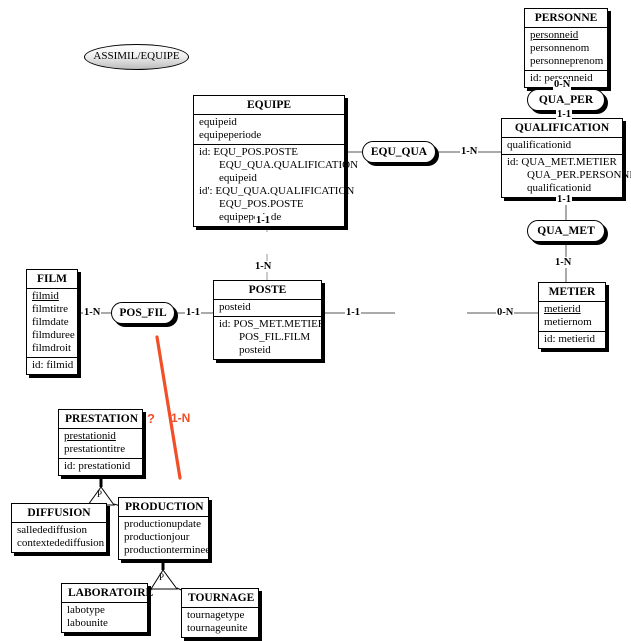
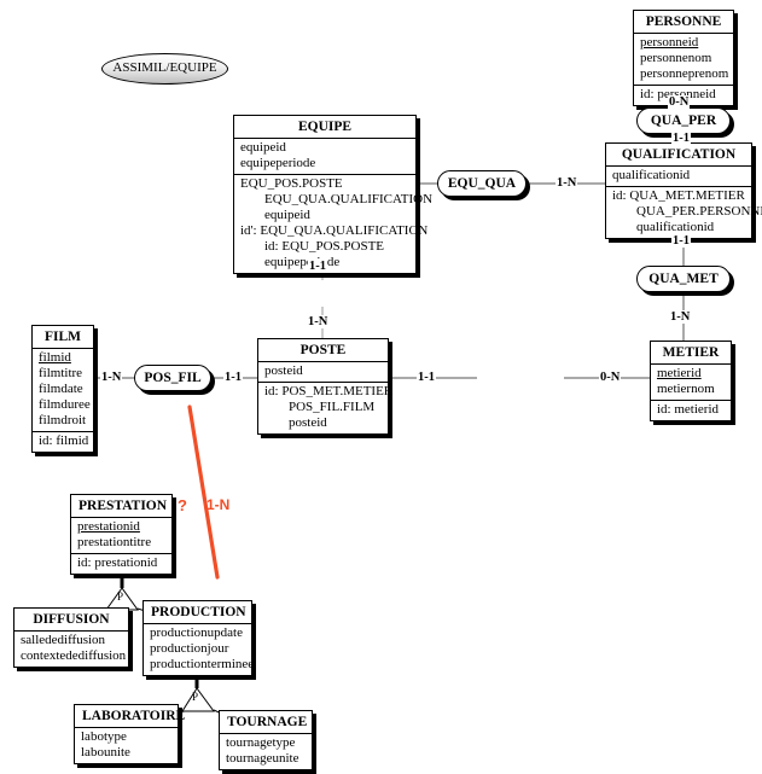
  ASSIMIL/EQUIPE
  PERSONNE
  personneid
  personnenom
  personneprenom
  id: personneid
  QUA_PER
  QUALIFICATION
  qualificationid
  id: QUA_MET.METIER
  QUA_PER.PERSONN
  qualificationid
  QUA_MET
  METIER
  metierid
  metiernom
  id: metierid
  EQUIPE
  equipeid
  equipeperiode
- id: EQU_POS.POSTE
+ EQU_POS.POSTE
  EQU_QUA.QUALIFICATION
  equipeid
  id': EQU_QUA.QUALIFICATION
- EQU_POS.POSTE
+ id: EQU_POS.POSTE
  EQU_QUA
  FILM
  filmid
  filmtitre
  filmdate
  filmduree
  filmdroit
  id: filmid
  POS_FIL
  POSTE
  posteid
  id: POS_MET.METIER
  POS_FIL.FILM
  posteid
  PRESTATION
  prestationid
  prestationtitre
  id: prestationid
  DIFFUSION
  salledediffusion
  contextedediffusion
  PRODUCTION
  productionupdate
  productionjour
  productionterminee
  LABORATOIRE
  labotype
  labounite
  TOURNAGE
  tournagetype
  tournageunite
  0-N
  1-1
  1-1
  1-N
  1-N
  1-1
  1-N
  1-N
  1-1
  1-1
  0-N
  ?
  1-N
  P
  P
